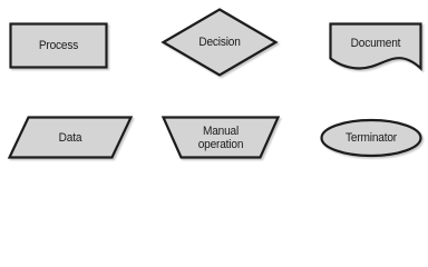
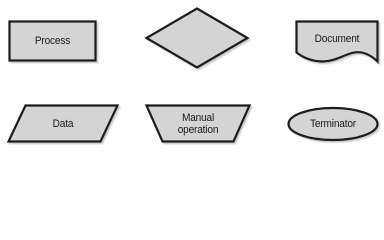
  Process
- Decision
  Document
  Data
  Manual
  operation
  Terminator
